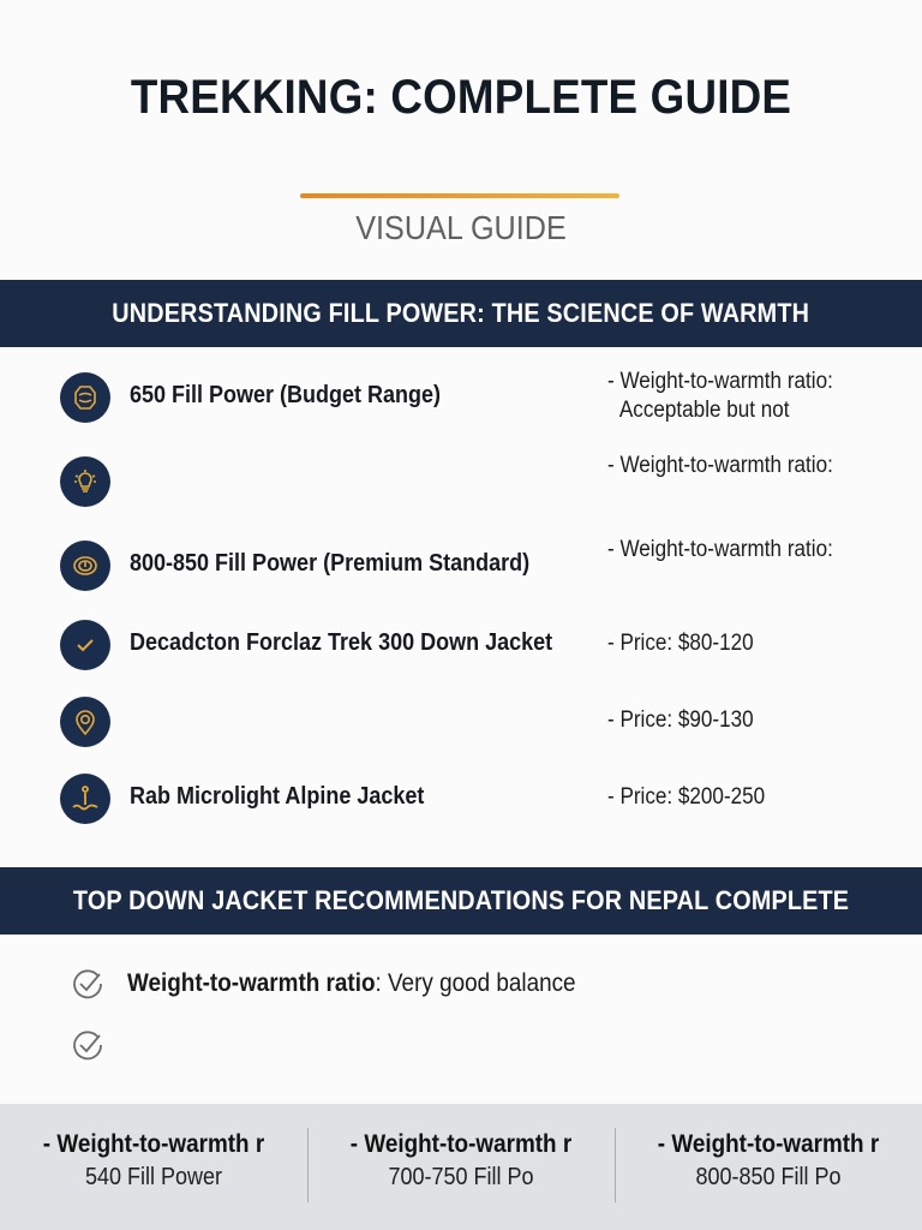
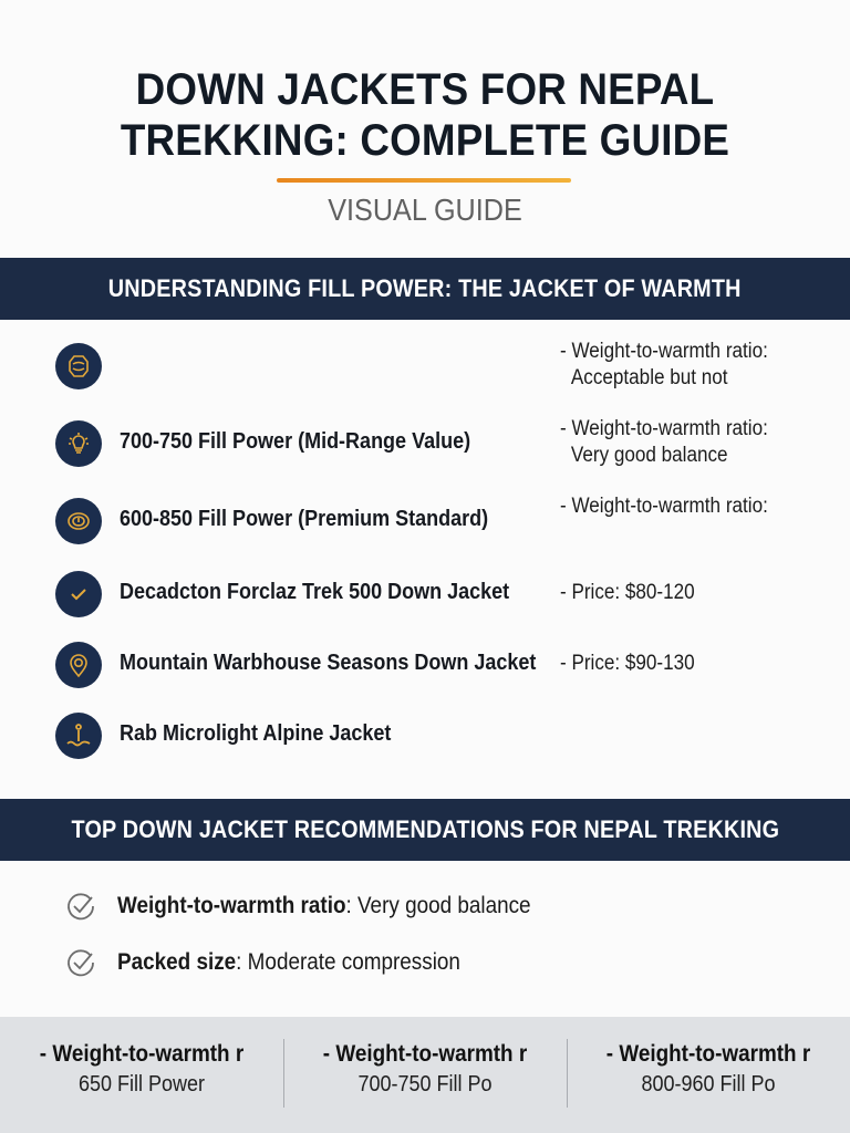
+ DOWN JACKETS FOR NEPAL
  TREKKING: COMPLETE GUIDE
  VISUAL GUIDE
- UNDERSTANDING FILL POWER: THE SCIENCE OF WARMTH
+ UNDERSTANDING FILL POWER: THE JACKET OF WARMTH
- 650 Fill Power (Budget Range)
  - Weight-to-warmth ratio:
  Acceptable but not
+ 700-750 Fill Power (Mid-Range Value)
  - Weight-to-warmth ratio:
+ Very good balance
- 800-850 Fill Power (Premium Standard)
+ 600-850 Fill Power (Premium Standard)
  - Weight-to-warmth ratio:
- Decadcton Forclaz Trek 300 Down Jacket
+ Decadcton Forclaz Trek 500 Down Jacket
  - Price: $80-120
+ Mountain Warbhouse Seasons Down Jacket
  - Price: $90-130
  Rab Microlight Alpine Jacket
- - Price: $200-250
- TOP DOWN JACKET RECOMMENDATIONS FOR NEPAL COMPLETE
+ TOP DOWN JACKET RECOMMENDATIONS FOR NEPAL TREKKING
  Weight-to-warmth ratio: Very good balance
+ Packed size: Moderate compression
  - Weight-to-warmth r
- 540 Fill Power
+ 650 Fill Power
  - Weight-to-warmth r
  700-750 Fill Po
  - Weight-to-warmth r
- 800-850 Fill Po
+ 800-960 Fill Po
